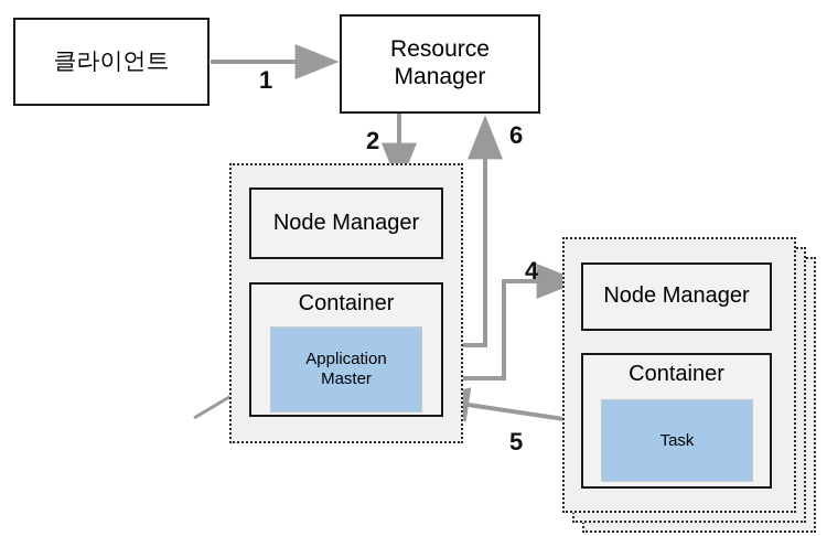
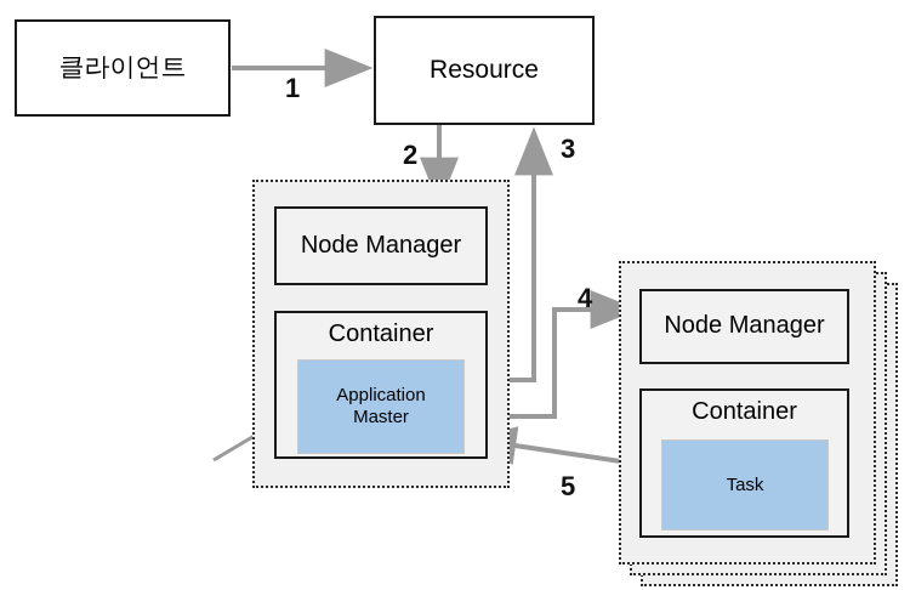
  클라이언트
  Resource
- Manager
  Node Manager
  Container
  Application
  Master
  Node Manager
  Container
  Task
  1
  2
- 6
+ 3
  4
  5
